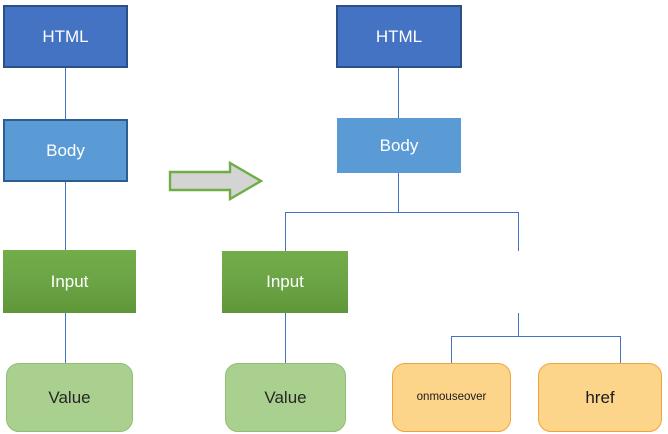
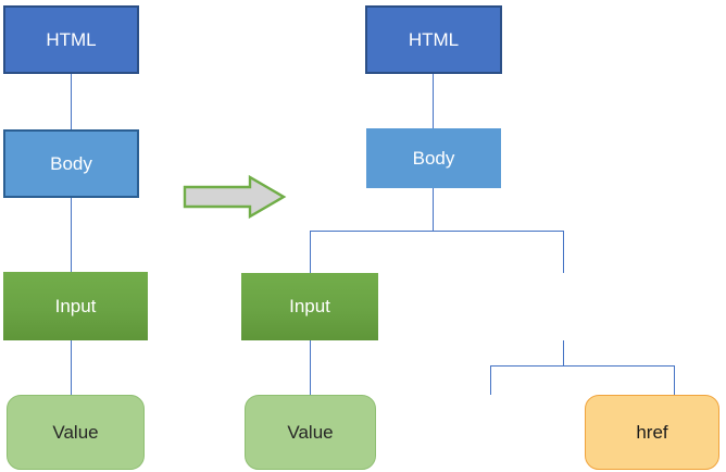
  HTML
  Body
  Input
  Value
  HTML
  Body
  Input
  Value
- onmouseover
  href
